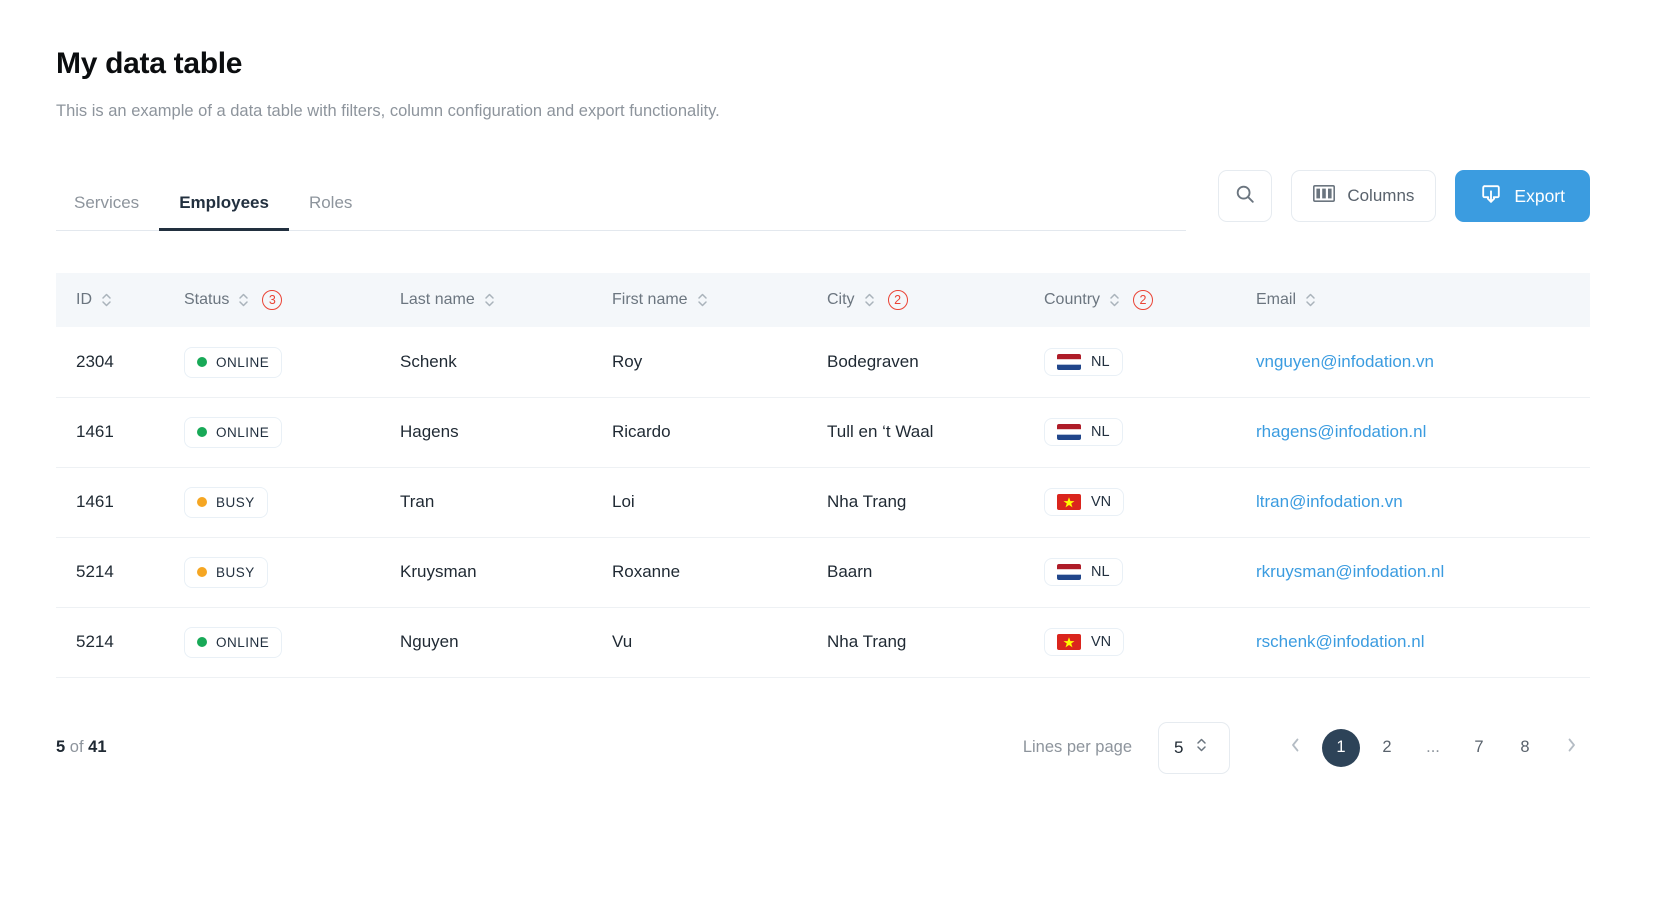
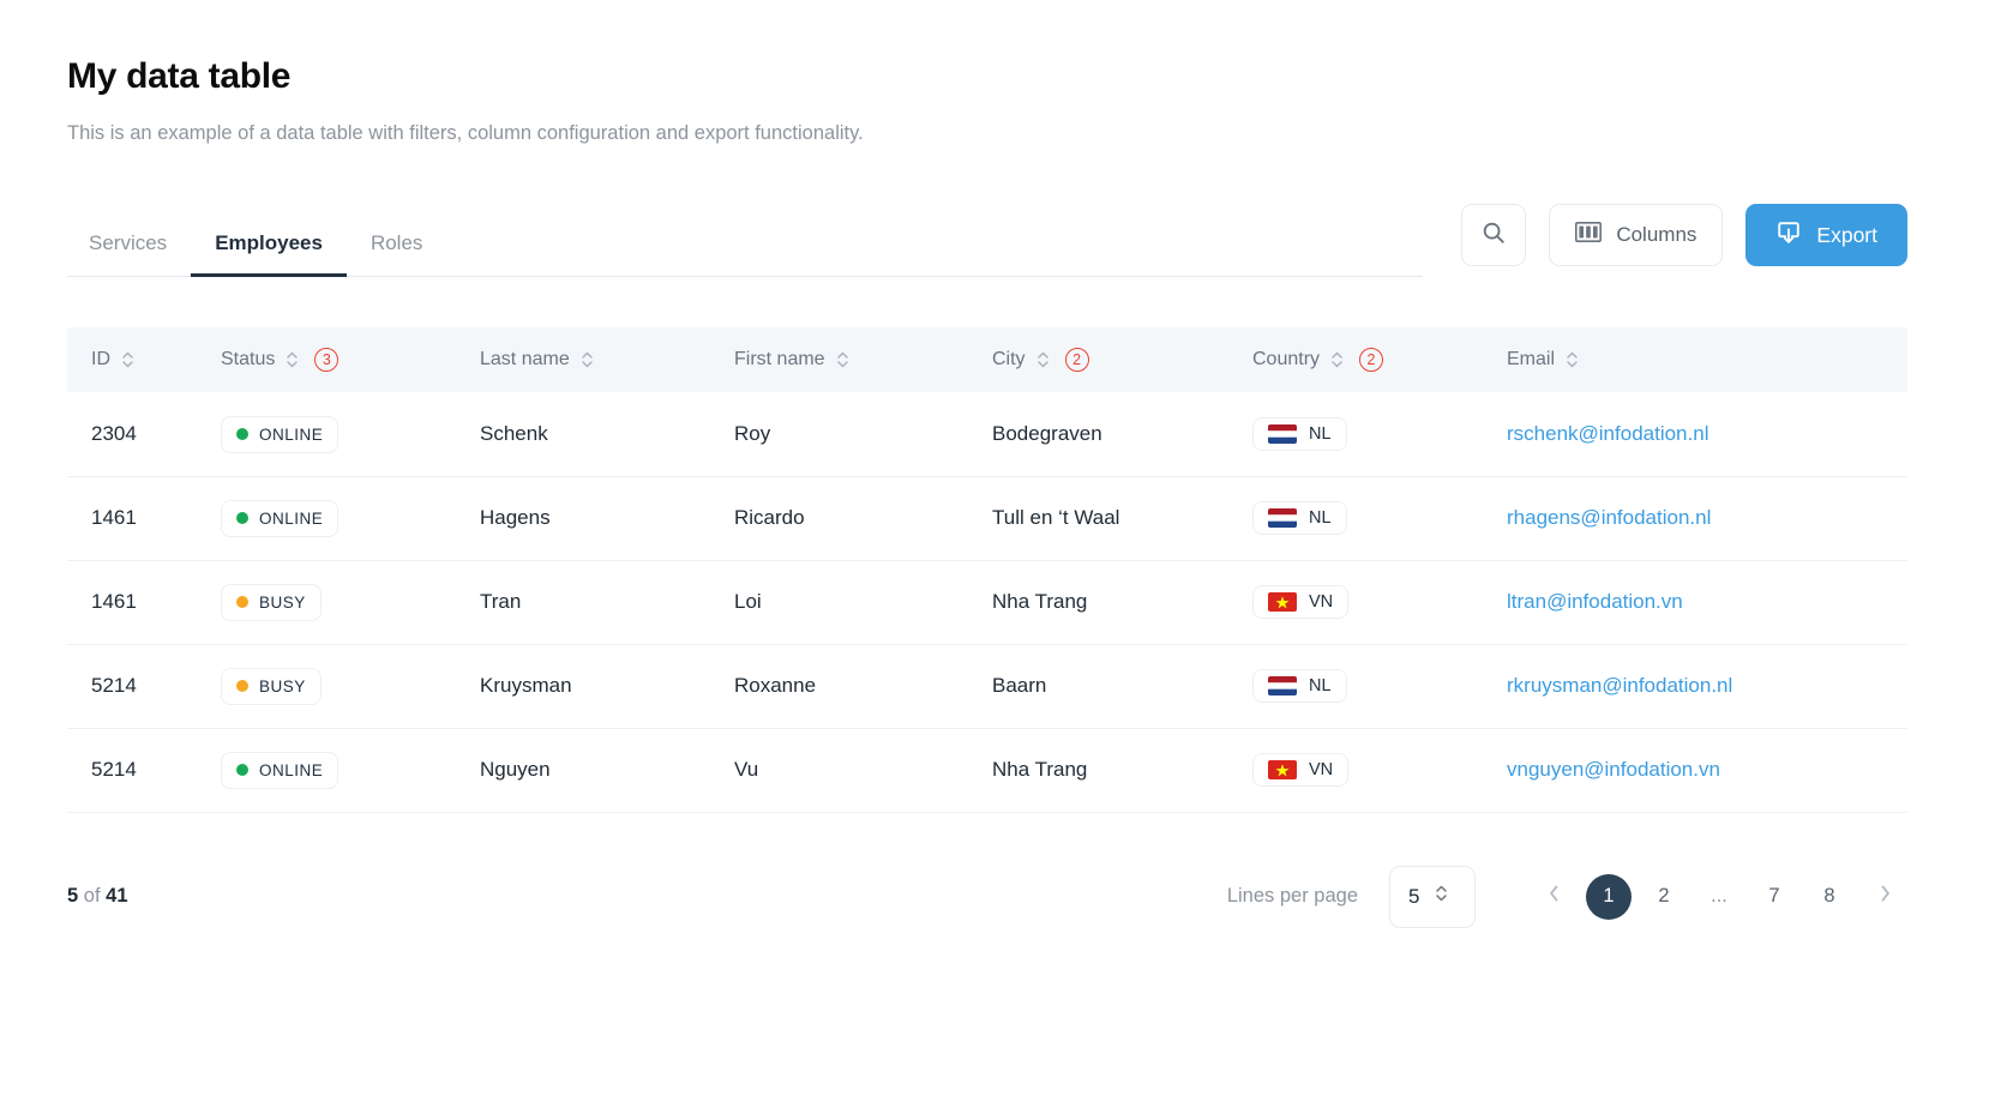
  My data table
  This is an example of a data table with filters, column configuration and export functionality.
  Services
  Employees
  Roles
  Columns
  Export
  ID	Status 3	Last name	First name	City 2	Country 2	Email
- 2304	ONLINE	Schenk	Roy	Bodegraven	NL	vnguyen@infodation.vn
+ 2304	ONLINE	Schenk	Roy	Bodegraven	NL	rschenk@infodation.nl
  1461	ONLINE	Hagens	Ricardo	Tull en ‘t Waal	NL	rhagens@infodation.nl
  1461	BUSY	Tran	Loi	Nha Trang	VN	ltran@infodation.vn
  5214	BUSY	Kruysman	Roxanne	Baarn	NL	rkruysman@infodation.nl
- 5214	ONLINE	Nguyen	Vu	Nha Trang	VN	rschenk@infodation.nl
+ 5214	ONLINE	Nguyen	Vu	Nha Trang	VN	vnguyen@infodation.vn
  5 of 41
  Lines per page
  5
  1
  2
  ...
  7
  8
